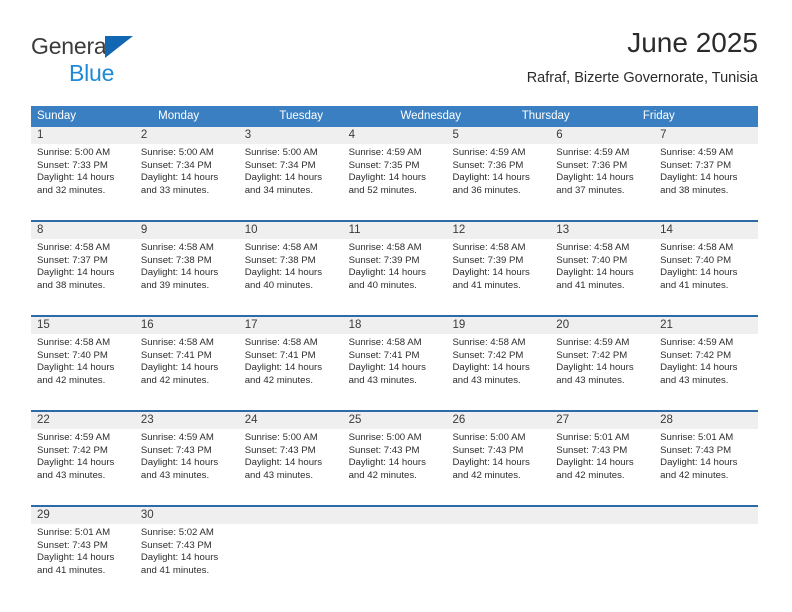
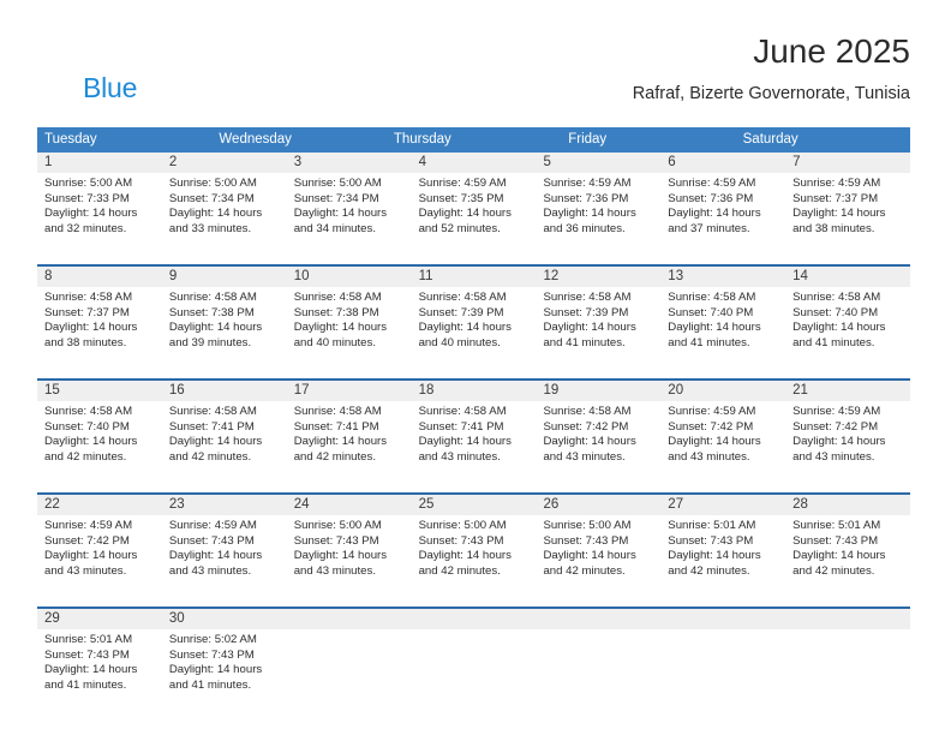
- General
  Blue
  June 2025
  Rafraf, Bizerte Governorate, Tunisia
- Sunday
- Monday
  Tuesday
  Wednesday
  Thursday
  Friday
+ Saturday
  1
  Sunrise: 5:00 AM
  Sunset: 7:33 PM
  Daylight: 14 hours
  and 32 minutes.
  2
  Sunrise: 5:00 AM
  Sunset: 7:34 PM
  Daylight: 14 hours
  and 33 minutes.
  3
  Sunrise: 5:00 AM
  Sunset: 7:34 PM
  Daylight: 14 hours
  and 34 minutes.
  4
  Sunrise: 4:59 AM
  Sunset: 7:35 PM
  Daylight: 14 hours
  and 52 minutes.
  5
  Sunrise: 4:59 AM
  Sunset: 7:36 PM
  Daylight: 14 hours
  and 36 minutes.
  6
  Sunrise: 4:59 AM
  Sunset: 7:36 PM
  Daylight: 14 hours
  and 37 minutes.
  7
  Sunrise: 4:59 AM
  Sunset: 7:37 PM
  Daylight: 14 hours
  and 38 minutes.
  8
  Sunrise: 4:58 AM
  Sunset: 7:37 PM
  Daylight: 14 hours
  and 38 minutes.
  9
  Sunrise: 4:58 AM
  Sunset: 7:38 PM
  Daylight: 14 hours
  and 39 minutes.
  10
  Sunrise: 4:58 AM
  Sunset: 7:38 PM
  Daylight: 14 hours
  and 40 minutes.
  11
  Sunrise: 4:58 AM
  Sunset: 7:39 PM
  Daylight: 14 hours
  and 40 minutes.
  12
  Sunrise: 4:58 AM
  Sunset: 7:39 PM
  Daylight: 14 hours
  and 41 minutes.
  13
  Sunrise: 4:58 AM
  Sunset: 7:40 PM
  Daylight: 14 hours
  and 41 minutes.
  14
  Sunrise: 4:58 AM
  Sunset: 7:40 PM
  Daylight: 14 hours
  and 41 minutes.
  15
  Sunrise: 4:58 AM
  Sunset: 7:40 PM
  Daylight: 14 hours
  and 42 minutes.
  16
  Sunrise: 4:58 AM
  Sunset: 7:41 PM
  Daylight: 14 hours
  and 42 minutes.
  17
  Sunrise: 4:58 AM
  Sunset: 7:41 PM
  Daylight: 14 hours
  and 42 minutes.
  18
  Sunrise: 4:58 AM
  Sunset: 7:41 PM
  Daylight: 14 hours
  and 43 minutes.
  19
  Sunrise: 4:58 AM
  Sunset: 7:42 PM
  Daylight: 14 hours
  and 43 minutes.
  20
  Sunrise: 4:59 AM
  Sunset: 7:42 PM
  Daylight: 14 hours
  and 43 minutes.
  21
  Sunrise: 4:59 AM
  Sunset: 7:42 PM
  Daylight: 14 hours
  and 43 minutes.
  22
  Sunrise: 4:59 AM
  Sunset: 7:42 PM
  Daylight: 14 hours
  and 43 minutes.
  23
  Sunrise: 4:59 AM
  Sunset: 7:43 PM
  Daylight: 14 hours
  and 43 minutes.
  24
  Sunrise: 5:00 AM
  Sunset: 7:43 PM
  Daylight: 14 hours
  and 43 minutes.
  25
  Sunrise: 5:00 AM
  Sunset: 7:43 PM
  Daylight: 14 hours
  and 42 minutes.
  26
  Sunrise: 5:00 AM
  Sunset: 7:43 PM
  Daylight: 14 hours
  and 42 minutes.
  27
  Sunrise: 5:01 AM
  Sunset: 7:43 PM
  Daylight: 14 hours
  and 42 minutes.
  28
  Sunrise: 5:01 AM
  Sunset: 7:43 PM
  Daylight: 14 hours
  and 42 minutes.
  29
  Sunrise: 5:01 AM
  Sunset: 7:43 PM
  Daylight: 14 hours
  and 41 minutes.
  30
  Sunrise: 5:02 AM
  Sunset: 7:43 PM
  Daylight: 14 hours
  and 41 minutes.
